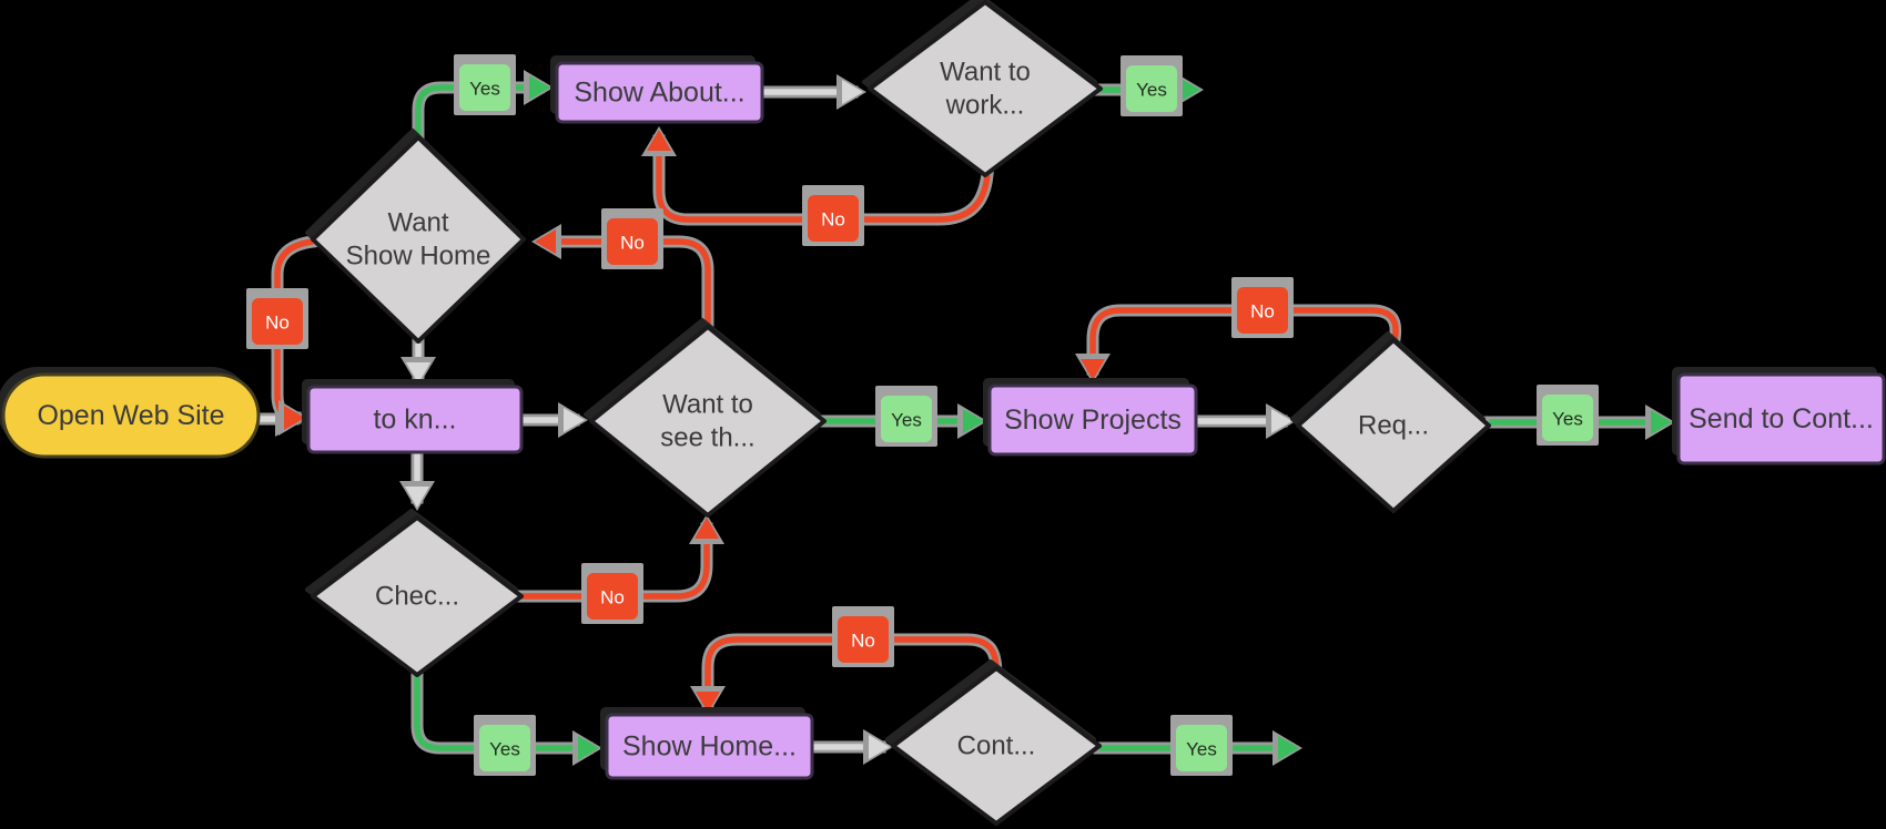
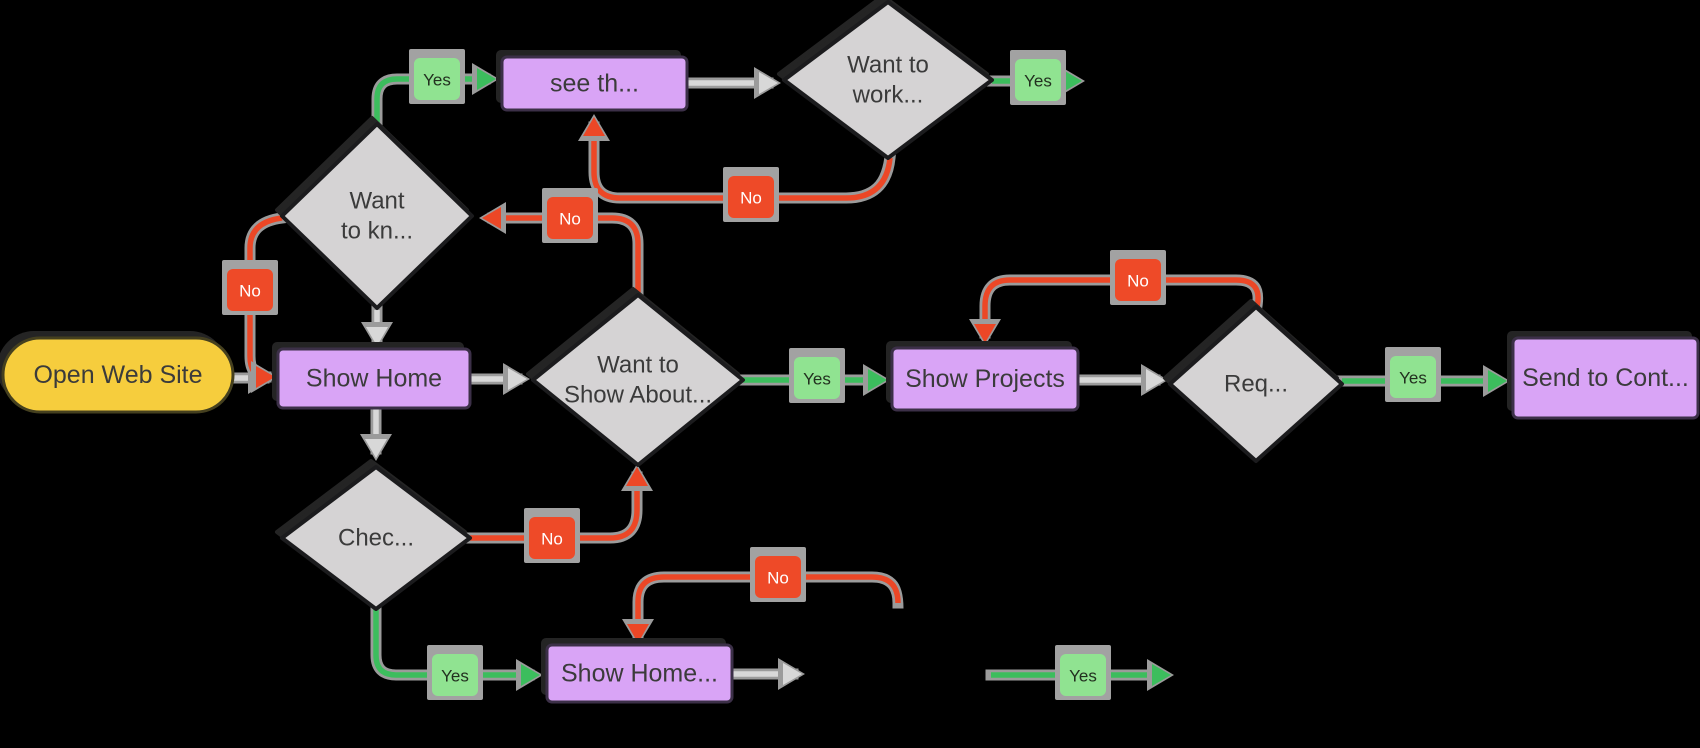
  Yes
  Yes
  Yes
  Yes
  Yes
  Yes
  No
  No
  No
  No
  No
  No
  Open Web Site
- to kn...
+ Show Home
- Show About...
+ see th...
  Show Projects
  Send to Cont...
  Show Home...
  Want
- Show Home
+ to kn...
  Want to
  work...
  Want to
- see th...
+ Show About...
  Chec...
  Req...
- Cont...
